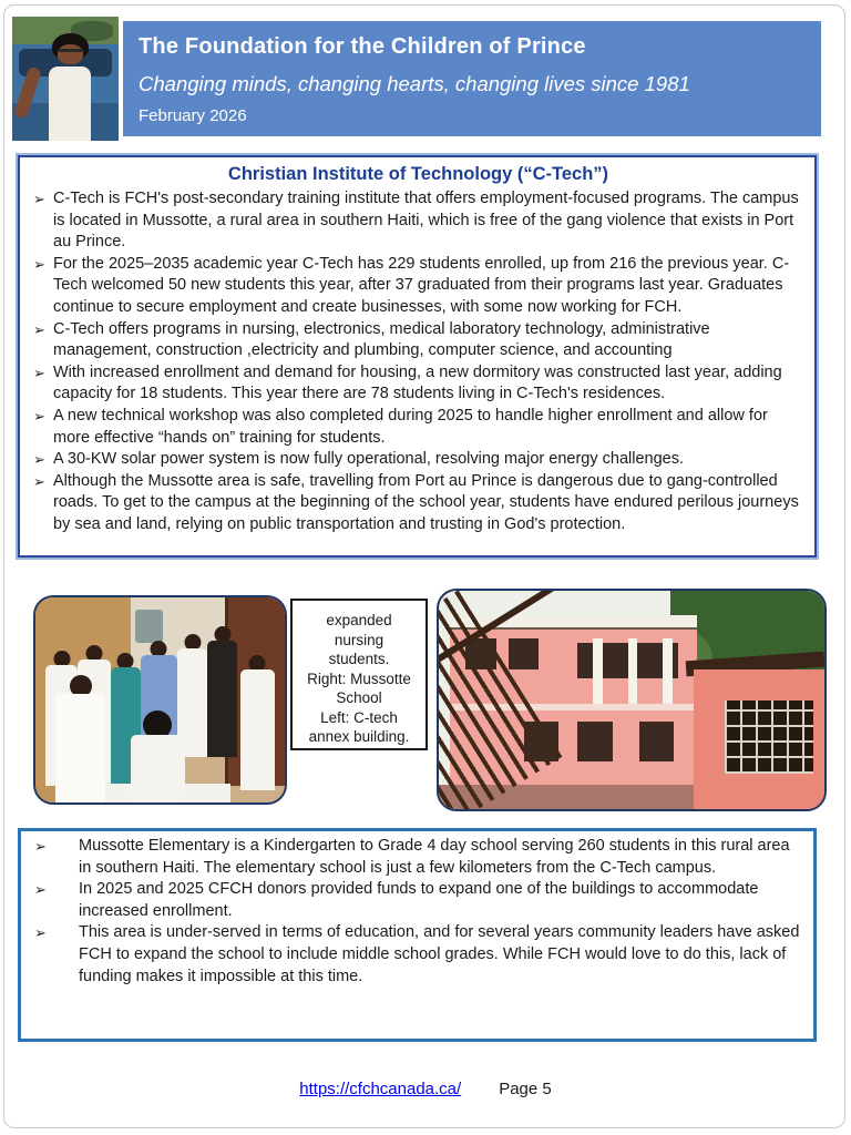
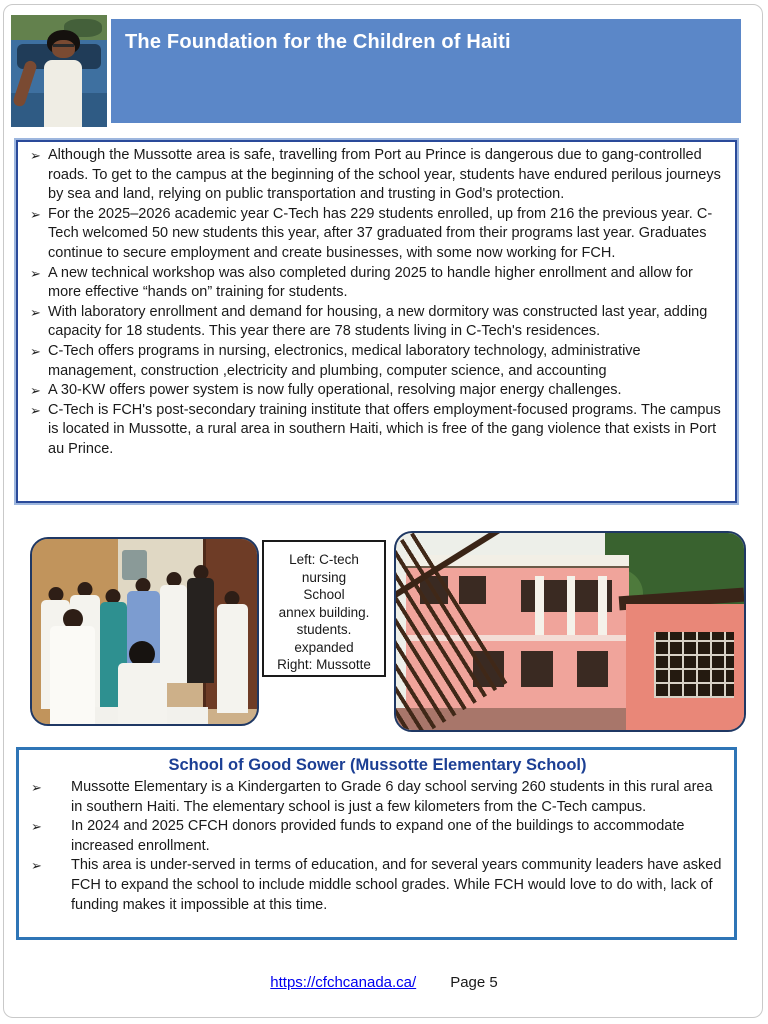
- The Foundation for the Children of Prince
+ The Foundation for the Children of Haiti
- Changing minds, changing hearts, changing lives since 1981
- February 2026
- Christian Institute of Technology (“C-Tech”)
  ➢
- C-Tech is FCH's post-secondary training institute that offers employment-focused programs. The campus is located in Mussotte, a rural area in southern Haiti, which is free of the gang violence that exists in Port au Prince.
+ Although the Mussotte area is safe, travelling from Port au Prince is dangerous due to gang-controlled roads. To get to the campus at the beginning of the school year, students have endured perilous journeys by sea and land, relying on public transportation and trusting in God's protection.
  ➢
- For the 2025–2035 academic year C-Tech has 229 students enrolled, up from 216 the previous year. C-Tech welcomed 50 new students this year, after 37 graduated from their programs last year. Graduates continue to secure employment and create businesses, with some now working for FCH.
+ For the 2025–2026 academic year C-Tech has 229 students enrolled, up from 216 the previous year. C-Tech welcomed 50 new students this year, after 37 graduated from their programs last year. Graduates continue to secure employment and create businesses, with some now working for FCH.
  ➢
- C-Tech offers programs in nursing, electronics, medical laboratory technology, administrative management, construction ,electricity and plumbing, computer science, and accounting
+ A new technical workshop was also completed during 2025 to handle higher enrollment and allow for more effective “hands on” training for students.
  ➢
- With increased enrollment and demand for housing, a new dormitory was constructed last year, adding capacity for 18 students. This year there are 78 students living in C-Tech's residences.
+ With laboratory enrollment and demand for housing, a new dormitory was constructed last year, adding capacity for 18 students. This year there are 78 students living in C-Tech's residences.
  ➢
- A new technical workshop was also completed during 2025 to handle higher enrollment and allow for more effective “hands on” training for students.
+ C-Tech offers programs in nursing, electronics, medical laboratory technology, administrative management, construction ,electricity and plumbing, computer science, and accounting
  ➢
- A 30-KW solar power system is now fully operational, resolving major energy challenges.
+ A 30-KW offers power system is now fully operational, resolving major energy challenges.
  ➢
- Although the Mussotte area is safe, travelling from Port au Prince is dangerous due to gang-controlled roads. To get to the campus at the beginning of the school year, students have endured perilous journeys by sea and land, relying on public transportation and trusting in God's protection.
+ C-Tech is FCH's post-secondary training institute that offers employment-focused programs. The campus is located in Mussotte, a rural area in southern Haiti, which is free of the gang violence that exists in Port au Prince.
- expanded
+ Left: C-tech
  nursing
- students.
+ School
- Right: Mussotte
+ annex building.
- School
+ students.
- Left: C-tech
+ expanded
- annex building.
+ Right: Mussotte
+ School of Good Sower (Mussotte Elementary School)
  ➢
- Mussotte Elementary is a Kindergarten to Grade 4 day school serving 260 students in this rural area in southern Haiti. The elementary school is just a few kilometers from the C-Tech campus.
+ Mussotte Elementary is a Kindergarten to Grade 6 day school serving 260 students in this rural area in southern Haiti. The elementary school is just a few kilometers from the C-Tech campus.
  ➢
- In 2025 and 2025 CFCH donors provided funds to expand one of the buildings to accommodate increased enrollment.
+ In 2024 and 2025 CFCH donors provided funds to expand one of the buildings to accommodate increased enrollment.
  ➢
- This area is under-served in terms of education, and for several years community leaders have asked FCH to expand the school to include middle school grades. While FCH would love to do this, lack of funding makes it impossible at this time.
+ This area is under-served in terms of education, and for several years community leaders have asked FCH to expand the school to include middle school grades. While FCH would love to do with, lack of funding makes it impossible at this time.
  https://cfchcanada.ca/
  Page 5
